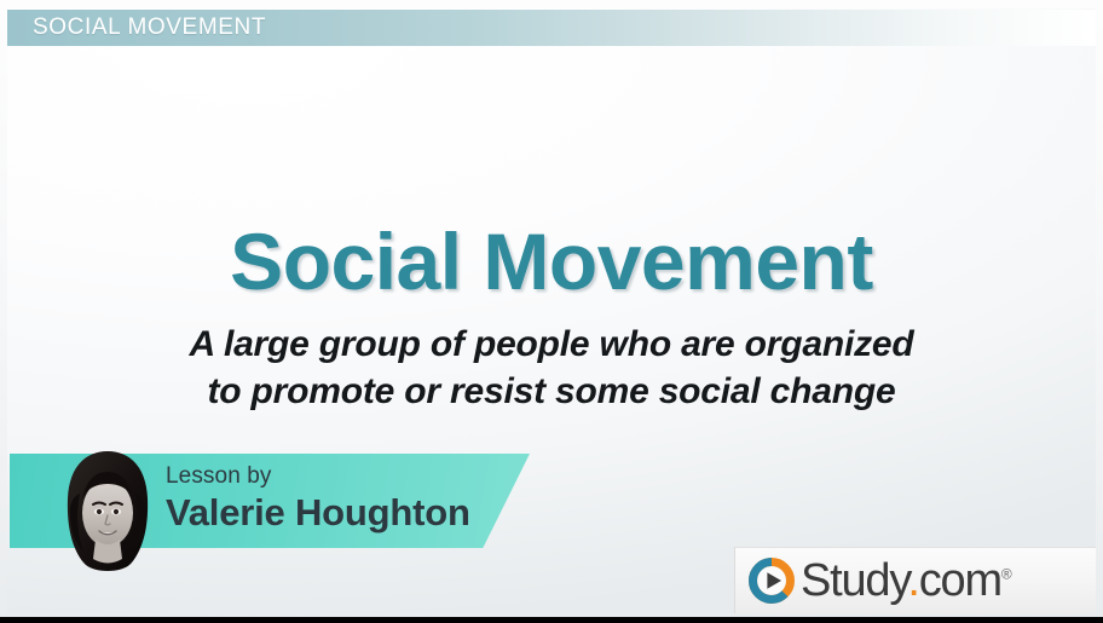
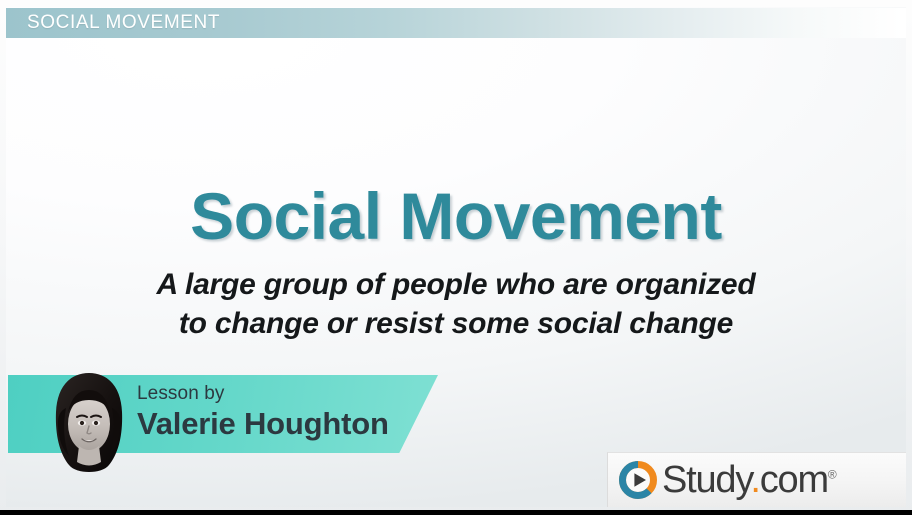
  SOCIAL MOVEMENT
  Social Movement
  A large group of people who are organized
- to promote or resist some social change
+ to change or resist some social change
  Lesson by
  Valerie Houghton
  Study.com®
